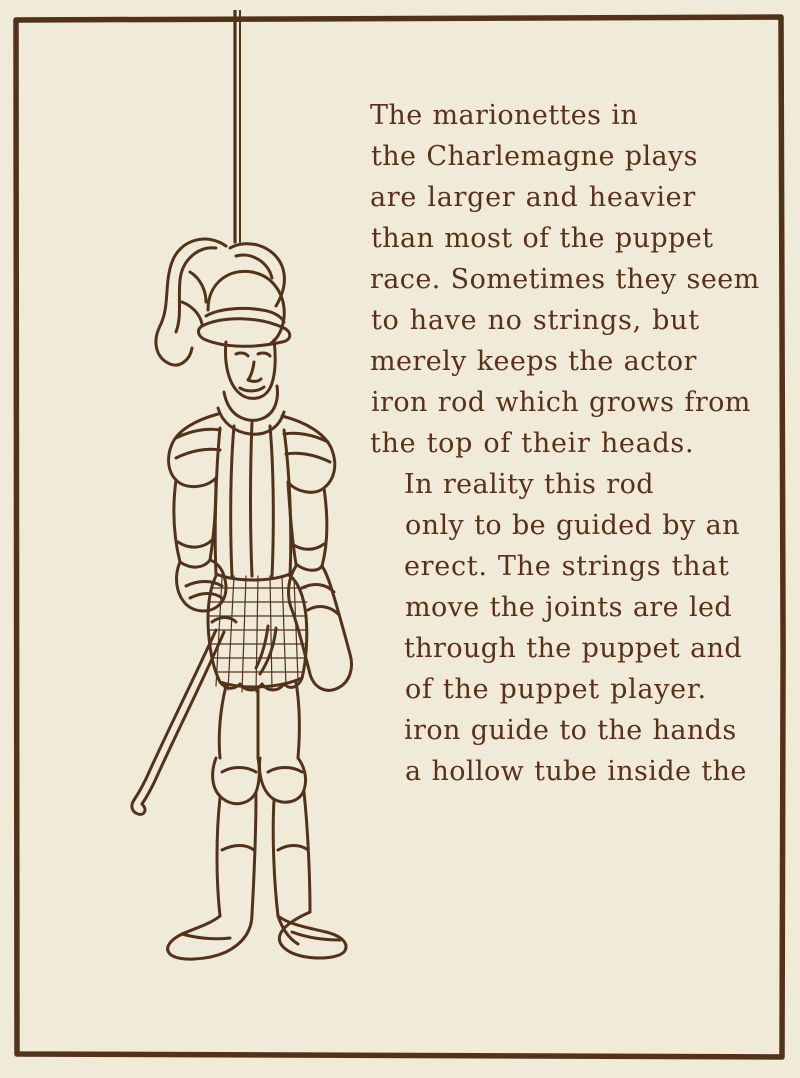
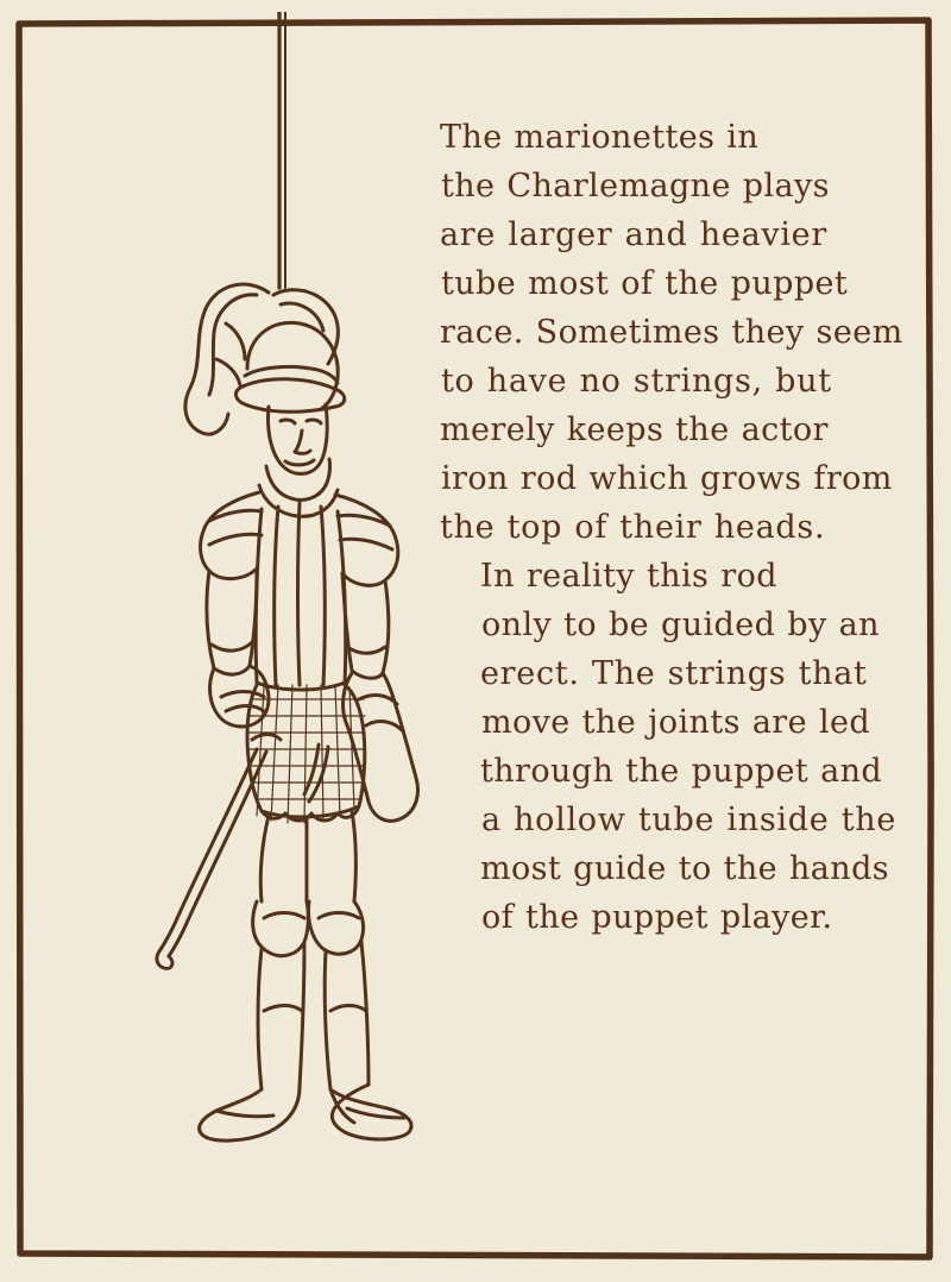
  The marionettes in
  the Charlemagne plays
  are larger and heavier
- than most of the puppet
+ tube most of the puppet
  race. Sometimes they seem
  to have no strings, but
  merely keeps the actor
  iron rod which grows from
  the top of their heads.
  In reality this rod
  only to be guided by an
  erect. The strings that
  move the joints are led
  through the puppet and
- of the puppet player.
+ a hollow tube inside the
- iron guide to the hands
+ most guide to the hands
- a hollow tube inside the
+ of the puppet player.
